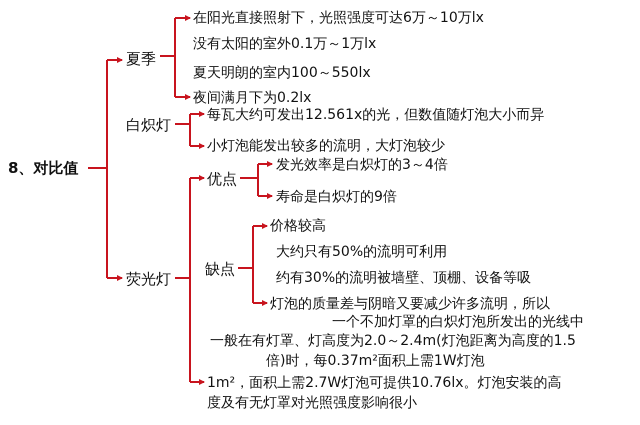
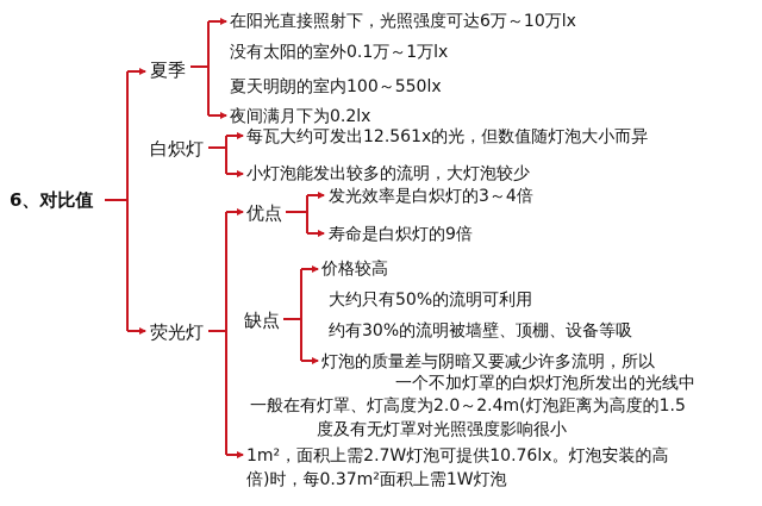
- 8、对比值
+ 6、对比值
  夏季
  在阳光直接照射下，光照强度可达6万～10万lx
  没有太阳的室外0.1万～1万lx
  夏天明朗的室内100～550lx
  夜间满月下为0.2lx
  白炽灯
  每瓦大约可发出12.561x的光，但数值随灯泡大小而异
  小灯泡能发出较多的流明，大灯泡较少
  荧光灯
  优点
  发光效率是白炽灯的3～4倍
  寿命是白炽灯的9倍
  缺点
  价格较高
  大约只有50%的流明可利用
  约有30%的流明被墙壁、顶棚、设备等吸
  灯泡的质量差与阴暗又要减少许多流明，所以
  一个不加灯罩的白炽灯泡所发出的光线中
  一般在有灯罩、灯高度为2.0～2.4m(灯泡距离为高度的1.5
- 倍)时，每0.37m²面积上需1W灯泡
+ 度及有无灯罩对光照强度影响很小
  1m²，面积上需2.7W灯泡可提供10.76lx。灯泡安装的高
- 度及有无灯罩对光照强度影响很小
+ 倍)时，每0.37m²面积上需1W灯泡
